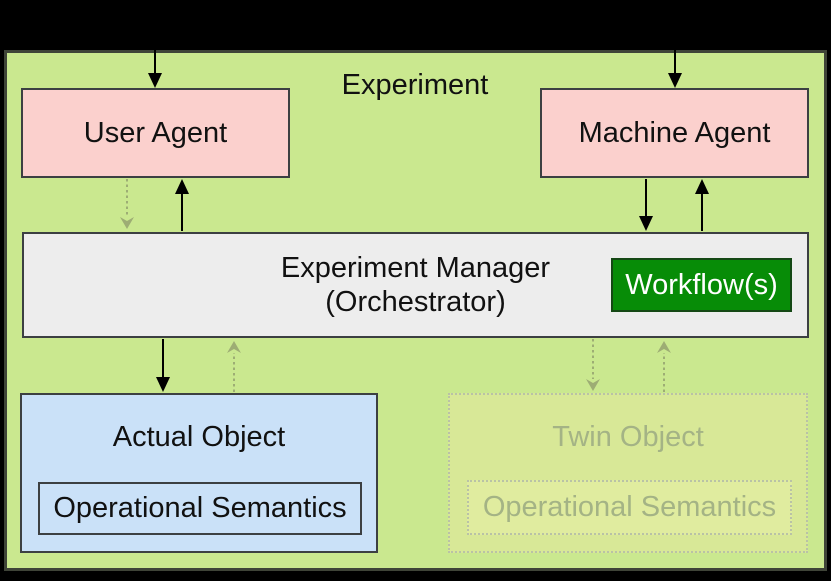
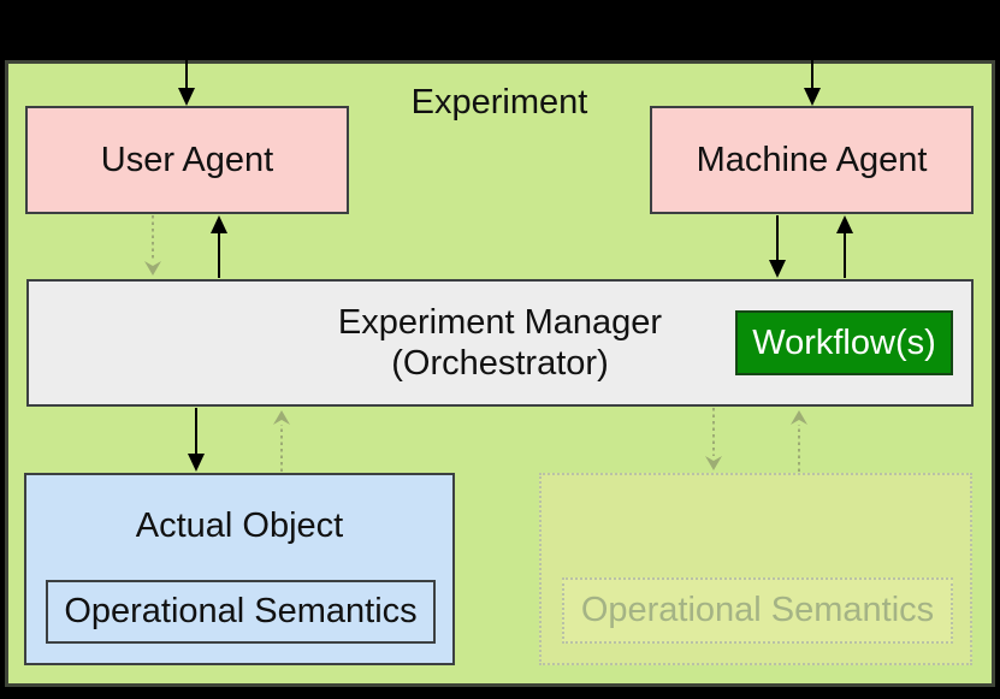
  Experiment
  User Agent
  Machine Agent
  Experiment Manager
  (Orchestrator)
  Workflow(s)
  Actual Object
  Operational Semantics
- Twin Object
  Operational Semantics
